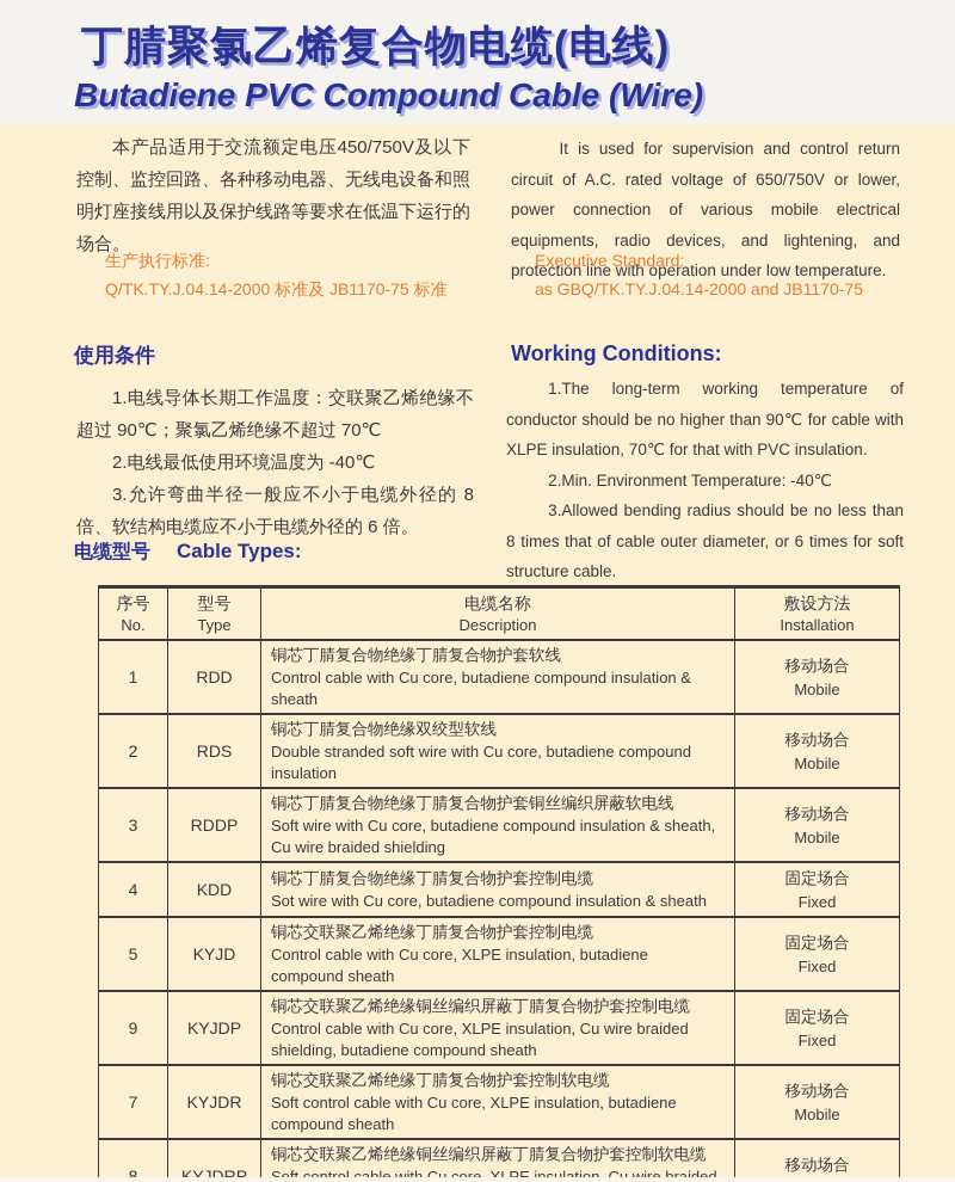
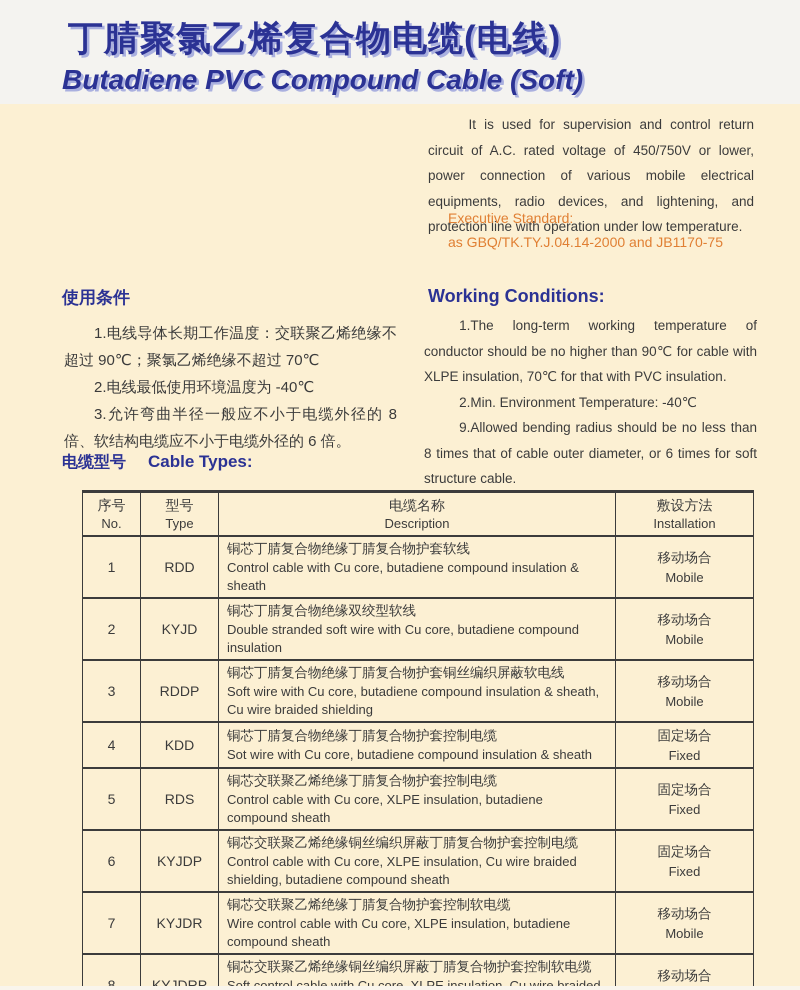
  丁腈聚氯乙烯复合物电缆(电线)
- Butadiene PVC Compound Cable (Wire)
+ Butadiene PVC Compound Cable (Soft)
- 本产品适用于交流额定电压450/750V及以下控制、监控回路、各种移动电器、无线电设备和照明灯座接线用以及保护线路等要求在低温下运行的场合。
- It is used for supervision and control return circuit of A.C. rated voltage of 650/750V or lower, power connection of various mobile electrical equipments, radio devices, and lightening, and protection line with operation under low temperature.
+ It is used for supervision and control return circuit of A.C. rated voltage of 450/750V or lower, power connection of various mobile electrical equipments, radio devices, and lightening, and protection line with operation under low temperature.
- 生产执行标准:
- Q/TK.TY.J.04.14-2000 标准及 JB1170-75 标准
  Executive Standard:
  as GBQ/TK.TY.J.04.14-2000 and JB1170-75
  使用条件
  Working Conditions:
  1.电线导体长期工作温度：交联聚乙烯绝缘不超过 90℃；聚氯乙烯绝缘不超过 70℃
  2.电线最低使用环境温度为 -40℃
  3.允许弯曲半径一般应不小于电缆外径的 8 倍、软结构电缆应不小于电缆外径的 6 倍。
  1.The long-term working temperature of conductor should be no higher than 90℃ for cable with XLPE insulation, 70℃ for that with PVC insulation.
  2.Min. Environment Temperature: -40℃
- 3.Allowed bending radius should be no less than 8 times that of cable outer diameter, or 6 times for soft structure cable.
+ 9.Allowed bending radius should be no less than 8 times that of cable outer diameter, or 6 times for soft structure cable.
  电缆型号 Cable Types:
  序号 No.	型号 Type	电缆名称 Description	敷设方法 Installation
  1	RDD	铜芯丁腈复合物绝缘丁腈复合物护套软线 Control cable with Cu core, butadiene compound insulation & sheath	移动场合 Mobile
- 2	RDS	铜芯丁腈复合物绝缘双绞型软线 Double stranded soft wire with Cu core, butadiene compound insulation	移动场合 Mobile
+ 2	KYJD	铜芯丁腈复合物绝缘双绞型软线 Double stranded soft wire with Cu core, butadiene compound insulation	移动场合 Mobile
  3	RDDP	铜芯丁腈复合物绝缘丁腈复合物护套铜丝编织屏蔽软电线 Soft wire with Cu core, butadiene compound insulation & sheath, Cu wire braided shielding	移动场合 Mobile
  4	KDD	铜芯丁腈复合物绝缘丁腈复合物护套控制电缆 Sot wire with Cu core, butadiene compound insulation & sheath	固定场合 Fixed
- 5	KYJD	铜芯交联聚乙烯绝缘丁腈复合物护套控制电缆 Control cable with Cu core, XLPE insulation, butadiene compound sheath	固定场合 Fixed
+ 5	RDS	铜芯交联聚乙烯绝缘丁腈复合物护套控制电缆 Control cable with Cu core, XLPE insulation, butadiene compound sheath	固定场合 Fixed
- 9	KYJDP	铜芯交联聚乙烯绝缘铜丝编织屏蔽丁腈复合物护套控制电缆 Control cable with Cu core, XLPE insulation, Cu wire braided shielding, butadiene compound sheath	固定场合 Fixed
+ 6	KYJDP	铜芯交联聚乙烯绝缘铜丝编织屏蔽丁腈复合物护套控制电缆 Control cable with Cu core, XLPE insulation, Cu wire braided shielding, butadiene compound sheath	固定场合 Fixed
- 7	KYJDR	铜芯交联聚乙烯绝缘丁腈复合物护套控制软电缆 Soft control cable with Cu core, XLPE insulation, butadiene compound sheath	移动场合 Mobile
+ 7	KYJDR	铜芯交联聚乙烯绝缘丁腈复合物护套控制软电缆 Wire control cable with Cu core, XLPE insulation, butadiene compound sheath	移动场合 Mobile
